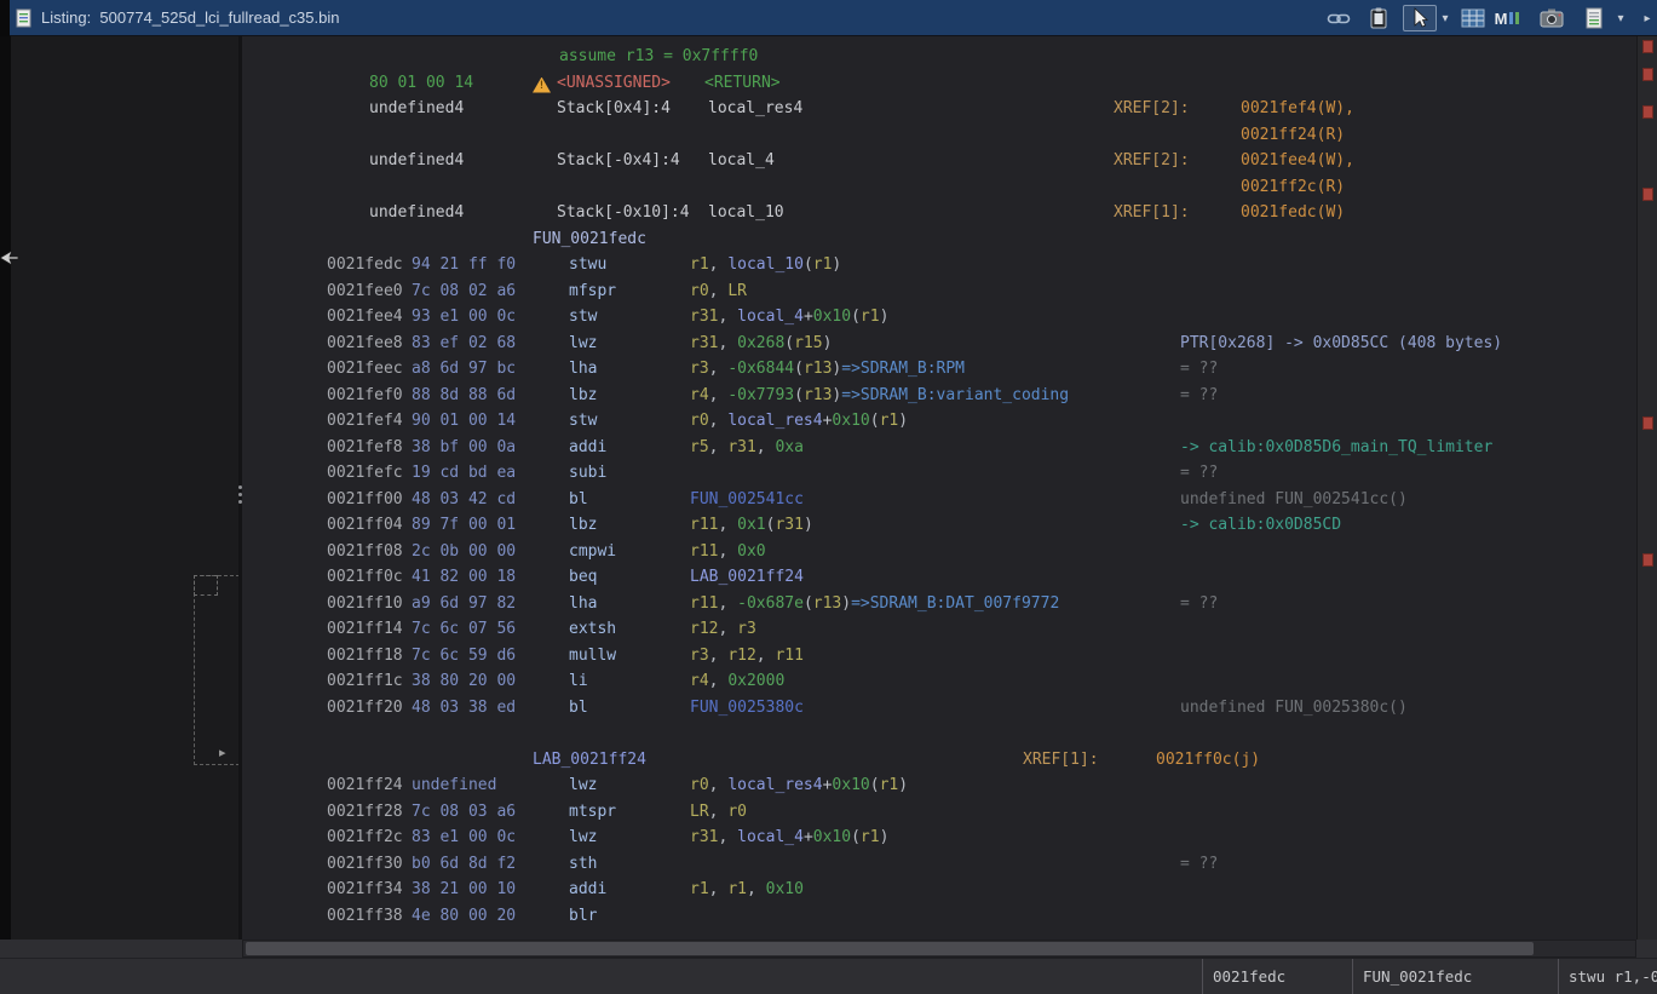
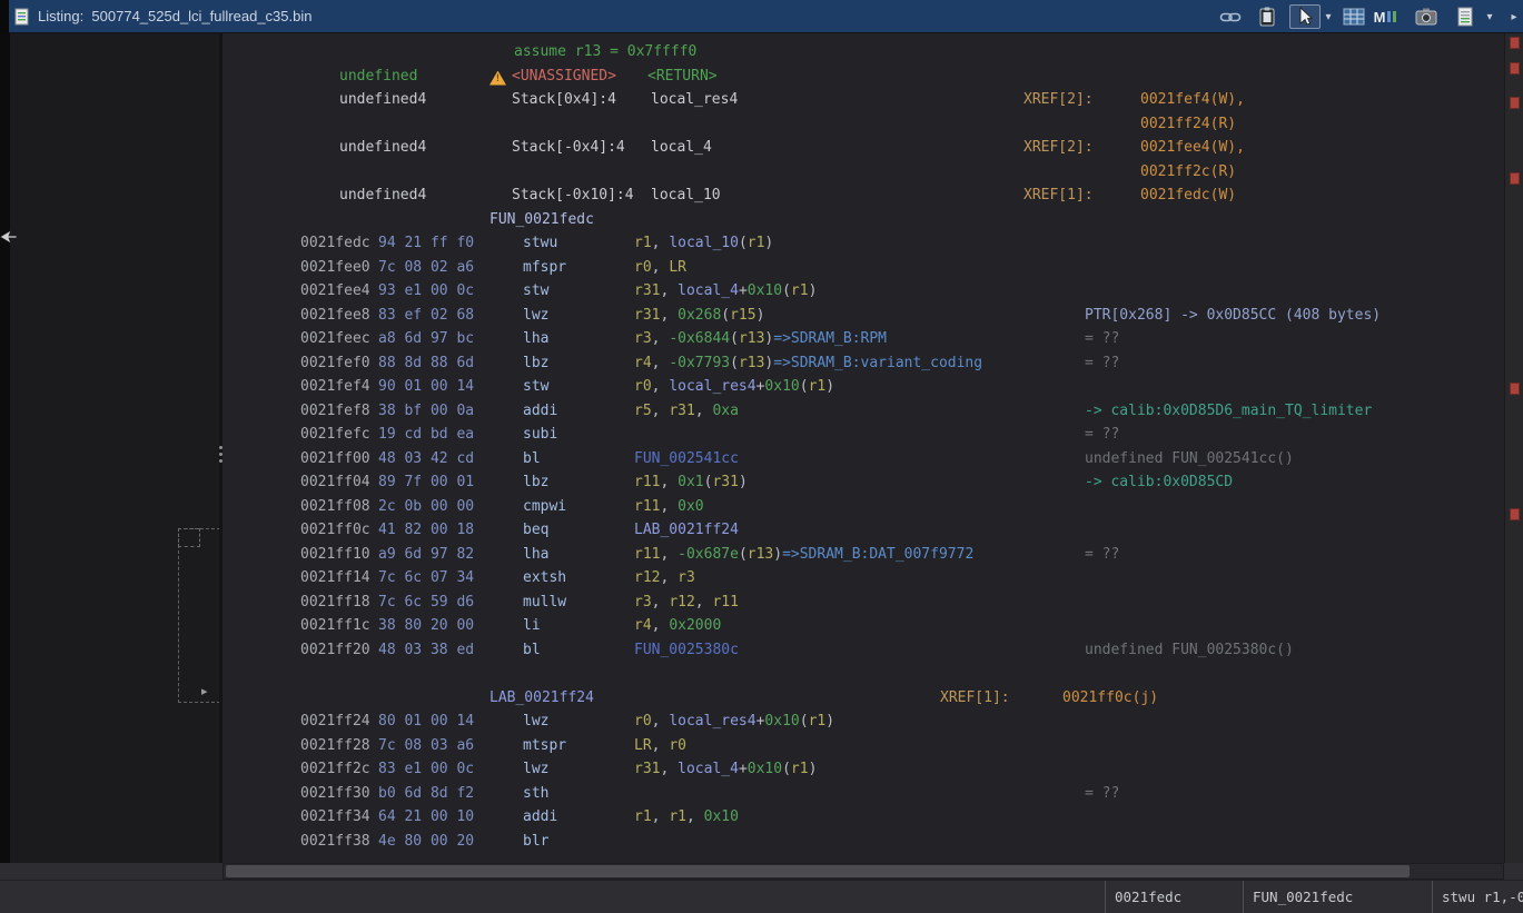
  Listing: 500774_525d_lci_fullread_c35.bin
  ▾
  M
  ▾
  ▸
  ▸
  assume r13 = 0x7ffff0
- 80 01 00 14
+ undefined
  !
  <UNASSIGNED>
  <RETURN>
  undefined4
  Stack[0x4]:4
  local_res4
  XREF[2]:
  0021fef4(W),
  0021ff24(R)
  undefined4
  Stack[-0x4]:4
  local_4
  XREF[2]:
  0021fee4(W),
  0021ff2c(R)
  undefined4
  Stack[-0x10]:4
  local_10
  XREF[1]:
  0021fedc(W)
  FUN_0021fedc
  0021fedc
  94 21 ff f0
  stwu
  r1, local_10(r1)
  0021fee0
  7c 08 02 a6
  mfspr
  r0, LR
  0021fee4
  93 e1 00 0c
  stw
  r31, local_4+0x10(r1)
  0021fee8
  83 ef 02 68
  lwz
  r31, 0x268(r15)
  PTR[0x268] -> 0x0D85CC (408 bytes)
  0021feec
  a8 6d 97 bc
  lha
  r3, -0x6844(r13)=>SDRAM_B:RPM
  = ??
  0021fef0
  88 8d 88 6d
  lbz
  r4, -0x7793(r13)=>SDRAM_B:variant_coding
  = ??
  0021fef4
  90 01 00 14
  stw
  r0, local_res4+0x10(r1)
  0021fef8
  38 bf 00 0a
  addi
  r5, r31, 0xa
  -> calib:0x0D85D6_main_TQ_limiter
  0021fefc
  19 cd bd ea
  subi
  = ??
  0021ff00
  48 03 42 cd
  bl
  FUN_002541cc
  undefined FUN_002541cc()
  0021ff04
  89 7f 00 01
  lbz
  r11, 0x1(r31)
  -> calib:0x0D85CD
  0021ff08
  2c 0b 00 00
  cmpwi
  r11, 0x0
  0021ff0c
  41 82 00 18
  beq
  LAB_0021ff24
  0021ff10
  a9 6d 97 82
  lha
  r11, -0x687e(r13)=>SDRAM_B:DAT_007f9772
  = ??
  0021ff14
- 7c 6c 07 56
+ 7c 6c 07 34
  extsh
  r12, r3
  0021ff18
  7c 6c 59 d6
  mullw
  r3, r12, r11
  0021ff1c
  38 80 20 00
  li
  r4, 0x2000
  0021ff20
  48 03 38 ed
  bl
  FUN_0025380c
  undefined FUN_0025380c()
  LAB_0021ff24
  XREF[1]:
  0021ff0c(j)
  0021ff24
- undefined
+ 80 01 00 14
  lwz
  r0, local_res4+0x10(r1)
  0021ff28
  7c 08 03 a6
  mtspr
  LR, r0
  0021ff2c
  83 e1 00 0c
  lwz
  r31, local_4+0x10(r1)
  0021ff30
  b0 6d 8d f2
  sth
  = ??
  0021ff34
- 38 21 00 10
+ 64 21 00 10
  addi
  r1, r1, 0x10
  0021ff38
  4e 80 00 20
  blr
  0021fedc
  FUN_0021fedc
  stwu r1,-0
